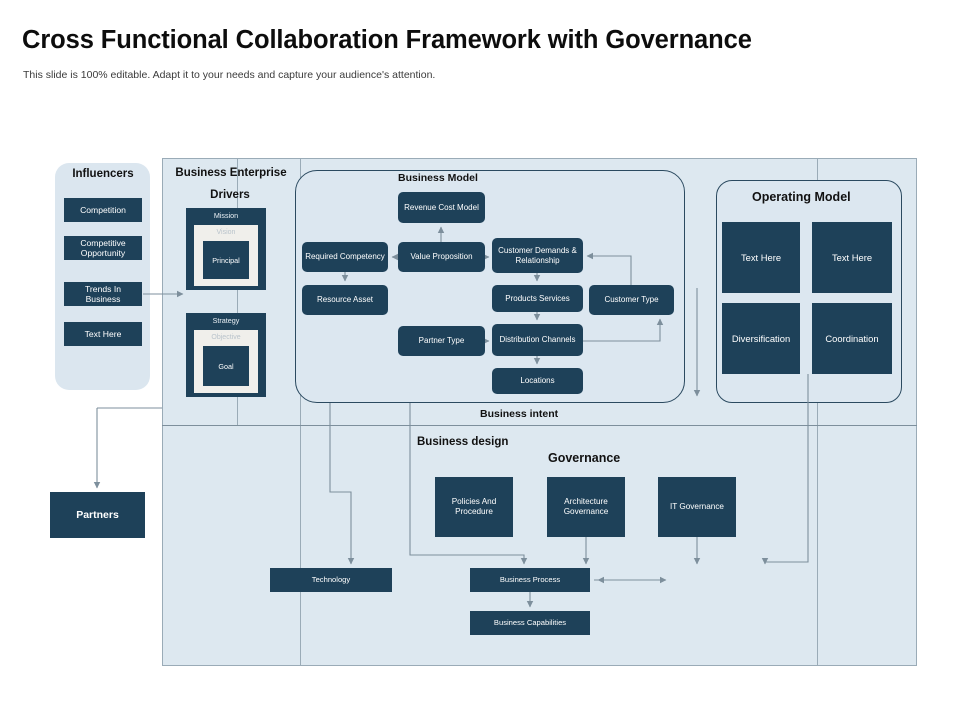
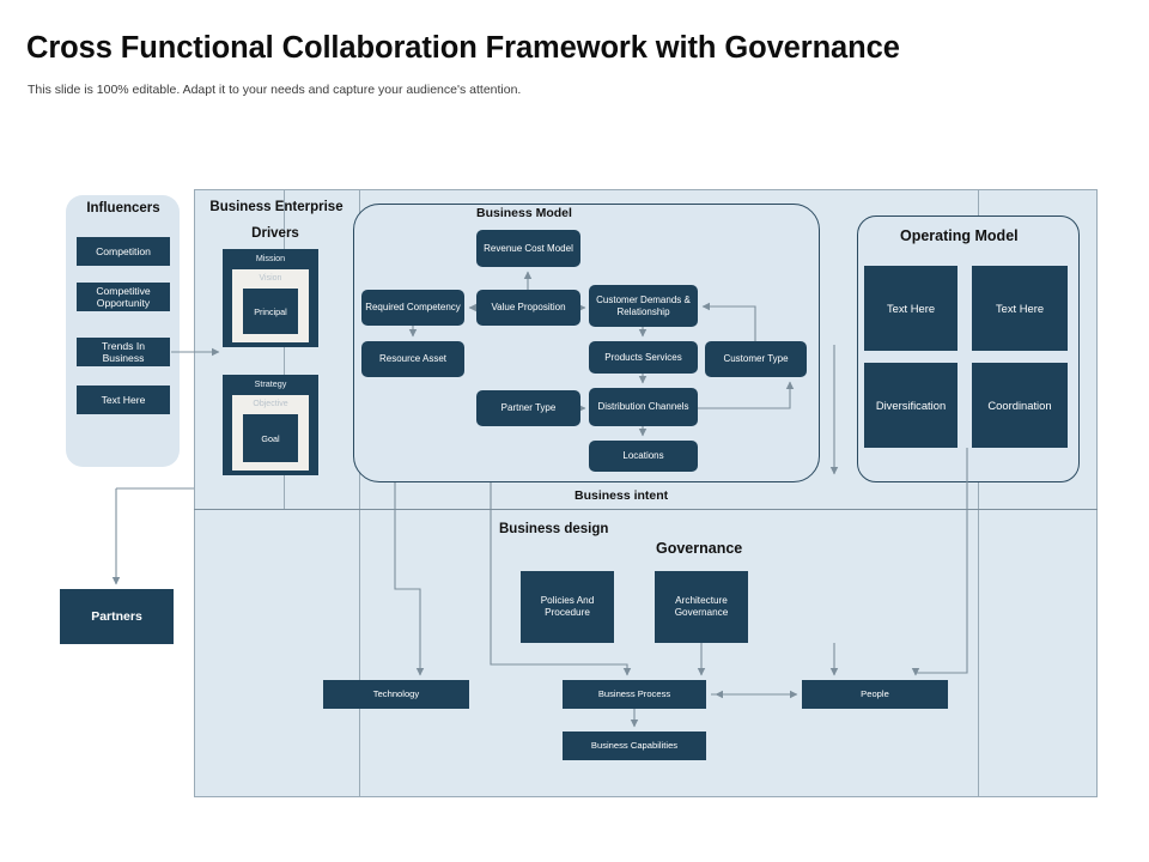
  Cross Functional Collaboration Framework with Governance
  This slide is 100% editable. Adapt it to your needs and capture your audience's attention.
  Influencers
  Business Enterprise
  Drivers
  Business Model
  Operating Model
  Business intent
  Business design
  Governance
  Competition
  Competitive Opportunity
  Trends In Business
  Text Here
  Mission
  Principal
  Strategy
  Goal
  Revenue Cost Model
  Required Competency
  Value Proposition
  Customer Demands & Relationship
  Resource Asset
  Products Services
  Customer Type
  Partner Type
  Distribution Channels
  Locations
  Text Here
  Text Here
  Diversification
  Coordination
  Policies And Procedure
  Architecture Governance
- IT Governance
  Technology
  Business Process
+ People
  Business Capabilities
  Partners
